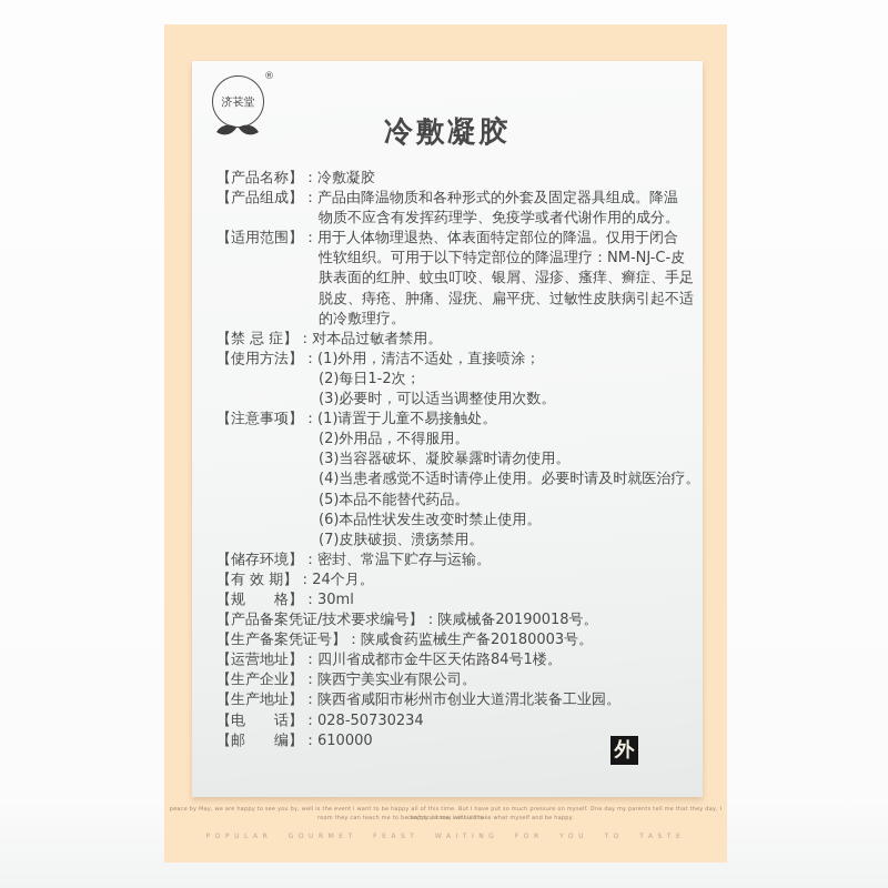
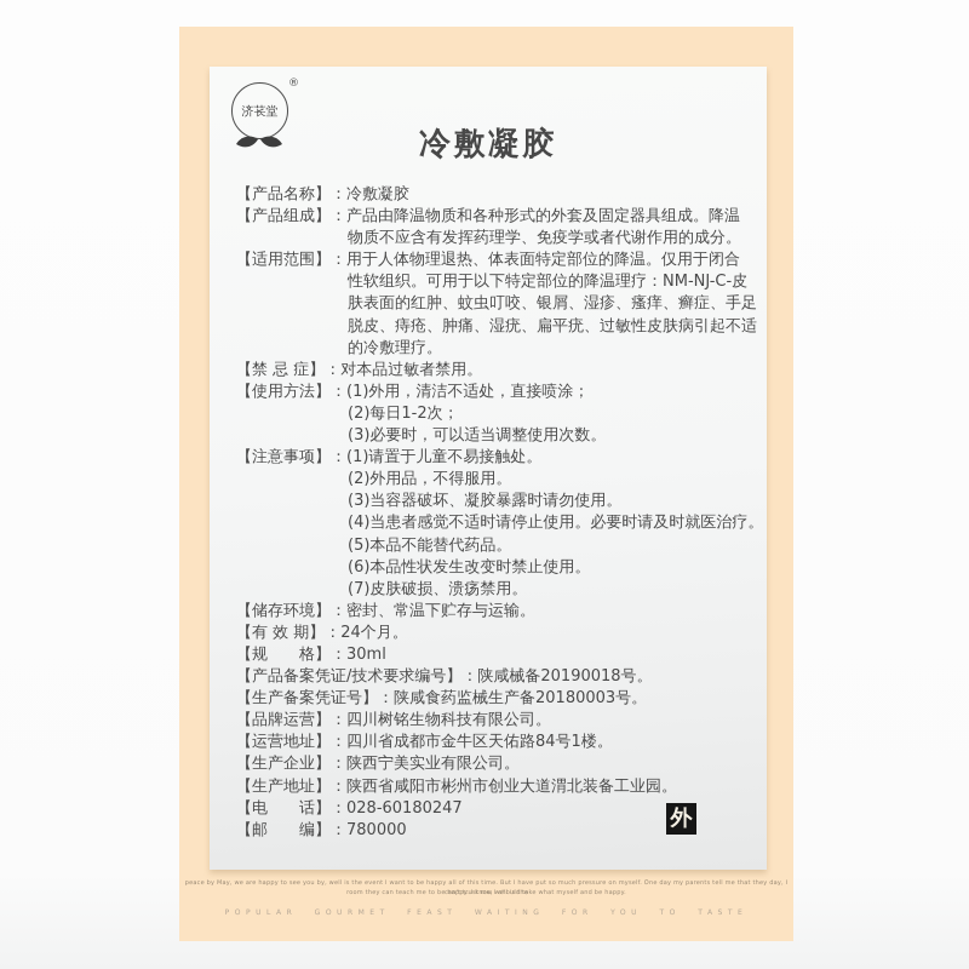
  济苌堂
  ®
  冷敷凝胶
  【产品名称】：冷敷凝胶
  【产品组成】：产品由降温物质和各种形式的外套及固定器具组成。降温
  物质不应含有发挥药理学、免疫学或者代谢作用的成分。
  【适用范围】：用于人体物理退热、体表面特定部位的降温。仅用于闭合
  性软组织。可用于以下特定部位的降温理疗：NM-NJ-C-皮
  肤表面的红肿、蚊虫叮咬、银屑、湿疹、瘙痒、癣症、手足
  脱皮、痔疮、肿痛、湿疣、扁平疣、过敏性皮肤病引起不适
  的冷敷理疗。
  【禁 忌 症】：对本品过敏者禁用。
  【使用方法】：(1)外用，清洁不适处，直接喷涂；
  (2)每日1-2次；
  (3)必要时，可以适当调整使用次数。
  【注意事项】：(1)请置于儿童不易接触处。
  (2)外用品，不得服用。
  (3)当容器破坏、凝胶暴露时请勿使用。
  (4)当患者感觉不适时请停止使用。必要时请及时就医治疗。
  (5)本品不能替代药品。
  (6)本品性状发生改变时禁止使用。
  (7)皮肤破损、溃疡禁用。
  【储存环境】：密封、常温下贮存与运输。
  【有 效 期】：24个月。
  【规 格】：30ml
  【产品备案凭证/技术要求编号】：陕咸械备20190018号。
  【生产备案凭证号】：陕咸食药监械生产备20180003号。
+ 【品牌运营】：四川树铭生物科技有限公司。
  【运营地址】：四川省成都市金牛区天佑路84号1楼。
  【生产企业】：陕西宁美实业有限公司。
  【生产地址】：陕西省咸阳市彬州市创业大道渭北装备工业园。
- 【电 话】：028-50730234
+ 【电 话】：028-60180247
- 【邮 编】：610000
+ 【邮 编】：780000
  外
